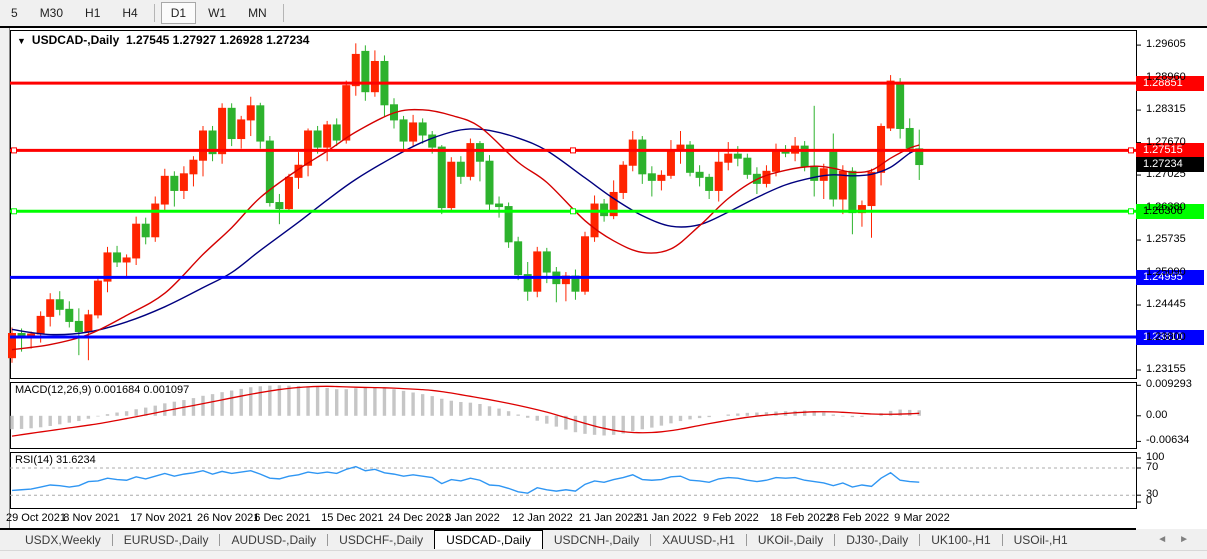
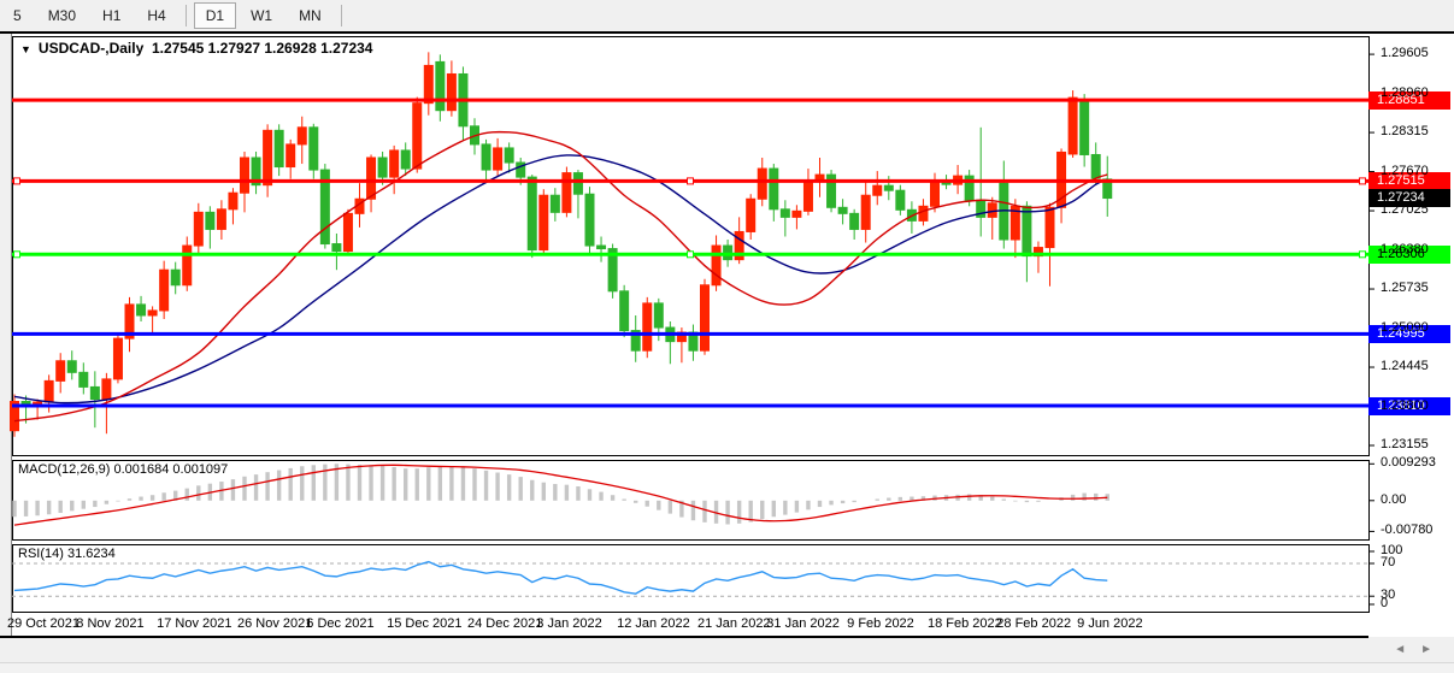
  5
  M30
  H1
  H4
  D1
  W1
  MN
  ▼ USDCAD-,Daily 1.27545 1.27927 1.26928 1.27234
  MACD(12,26,9) 0.001684 0.001097
  RSI(14) 31.6234
  1.28851
  1.27515
  1.26306
  1.24995
  1.23810
  1.27234
  1.29605
  1.28960
  1.28315
  1.27670
  1.27025
  1.26380
  1.25735
  1.25090
  1.24445
  1.23800
  1.23155
  0.009293
  0.00
- -0.00634
+ -0.00780
  100
  70
  30
  0
  29 Oct 2021
  8 Nov 2021
  17 Nov 2021
  26 Nov 2021
  6 Dec 2021
  15 Dec 2021
  24 Dec 2021
  3 Jan 2022
  12 Jan 2022
  21 Jan 2022
  31 Jan 2022
  9 Feb 2022
  18 Feb 2022
  28 Feb 2022
- 9 Mar 2022
+ 9 Jun 2022
- USDX,Weekly
- EURUSD-,Daily
- AUDUSD-,Daily
- USDCHF-,Daily
- USDCAD-,Daily
- USDCNH-,Daily
- XAUUSD-,H1
- UKOil-,Daily
- DJ30-,Daily
- UK100-,H1
- USOil-,H1
  ◄►
